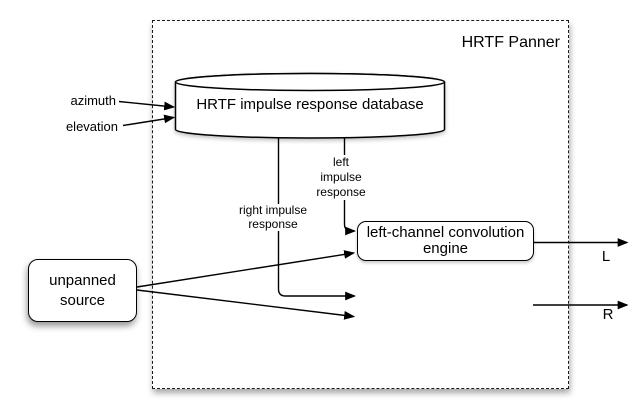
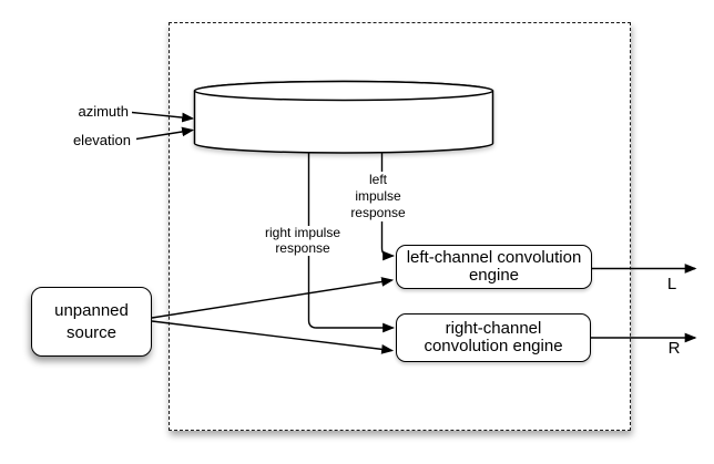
- HRTF Panner
- HRTF impulse response database
  azimuth
  elevation
  left
  impulse
  response
  right impulse
  response
  L
  R
  unpanned
  source
  left-channel convolution
  engine
+ right-channel
+ convolution engine
